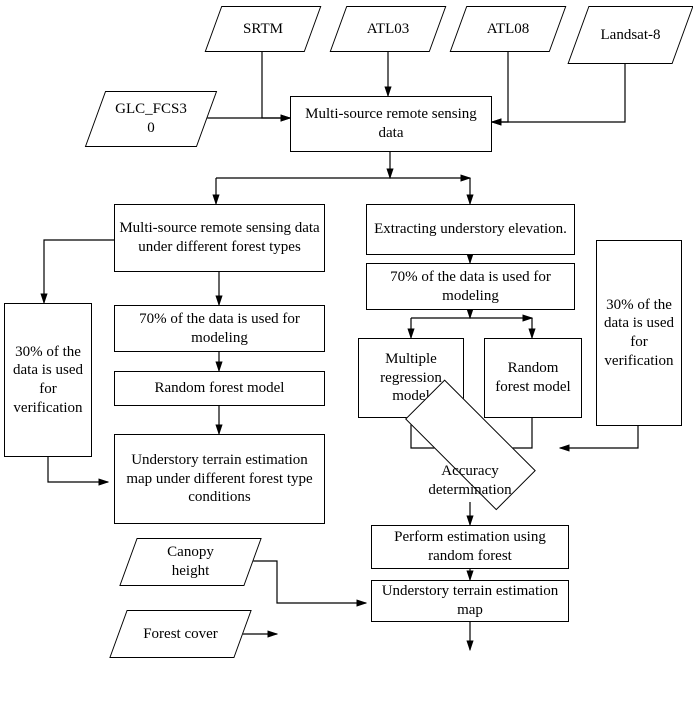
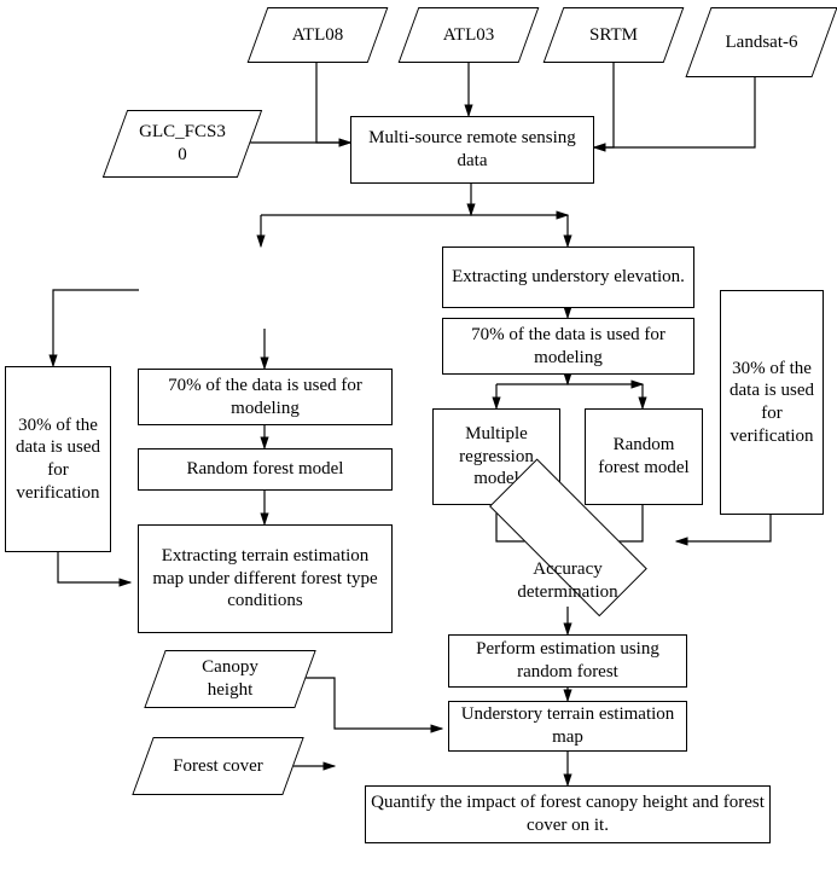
- SRTM
+ ATL08
  ATL03
- ATL08
+ SRTM
- Landsat-8
+ Landsat-6
  GLC_FCS30
  Multi-source remote sensing data
- Multi-source remote sensing data under different forest types
  Extracting understory elevation.
  70% of the data is used for modeling
  70% of the data is used for modeling
  30% of the data is used for verification
  30% of the data is used for verification
  Random forest model
  Multiple regression mode
  Random forest model
- Understory terrain estimation map under different forest type conditions
+ Extracting terrain estimation map under different forest type conditions
  Accuracy determination
  Perform estimation using random forest
  Understory terrain estimation map
  Canopy height
  Forest cover
+ Quantify the impact of forest canopy height and forest cover on it.
